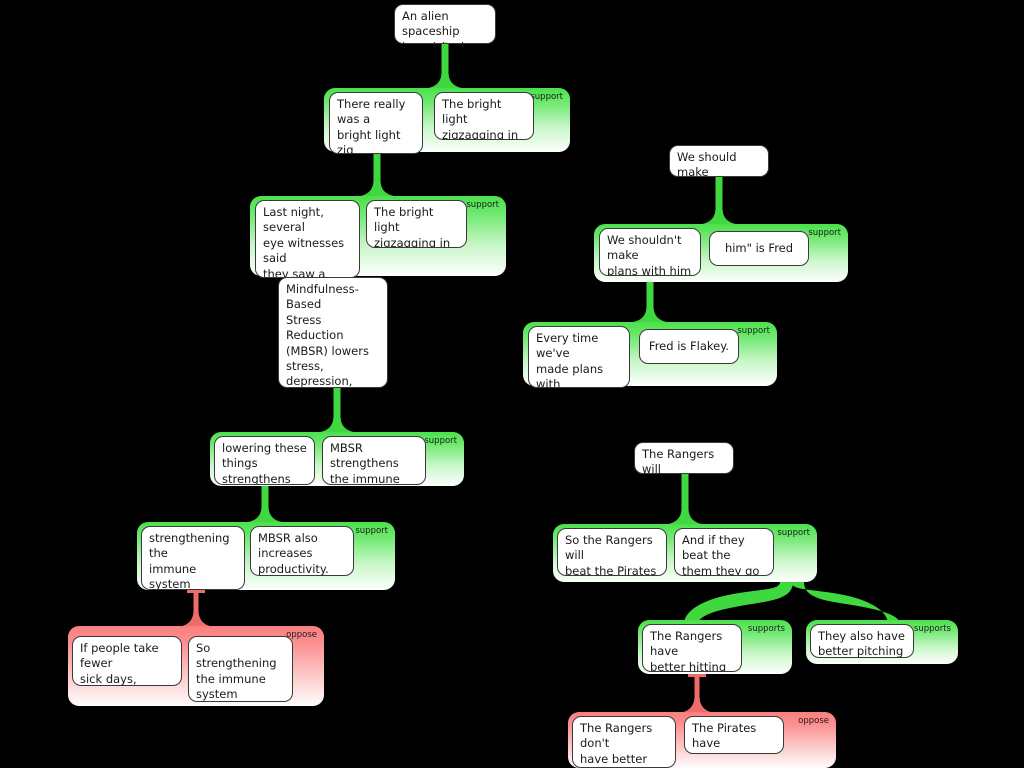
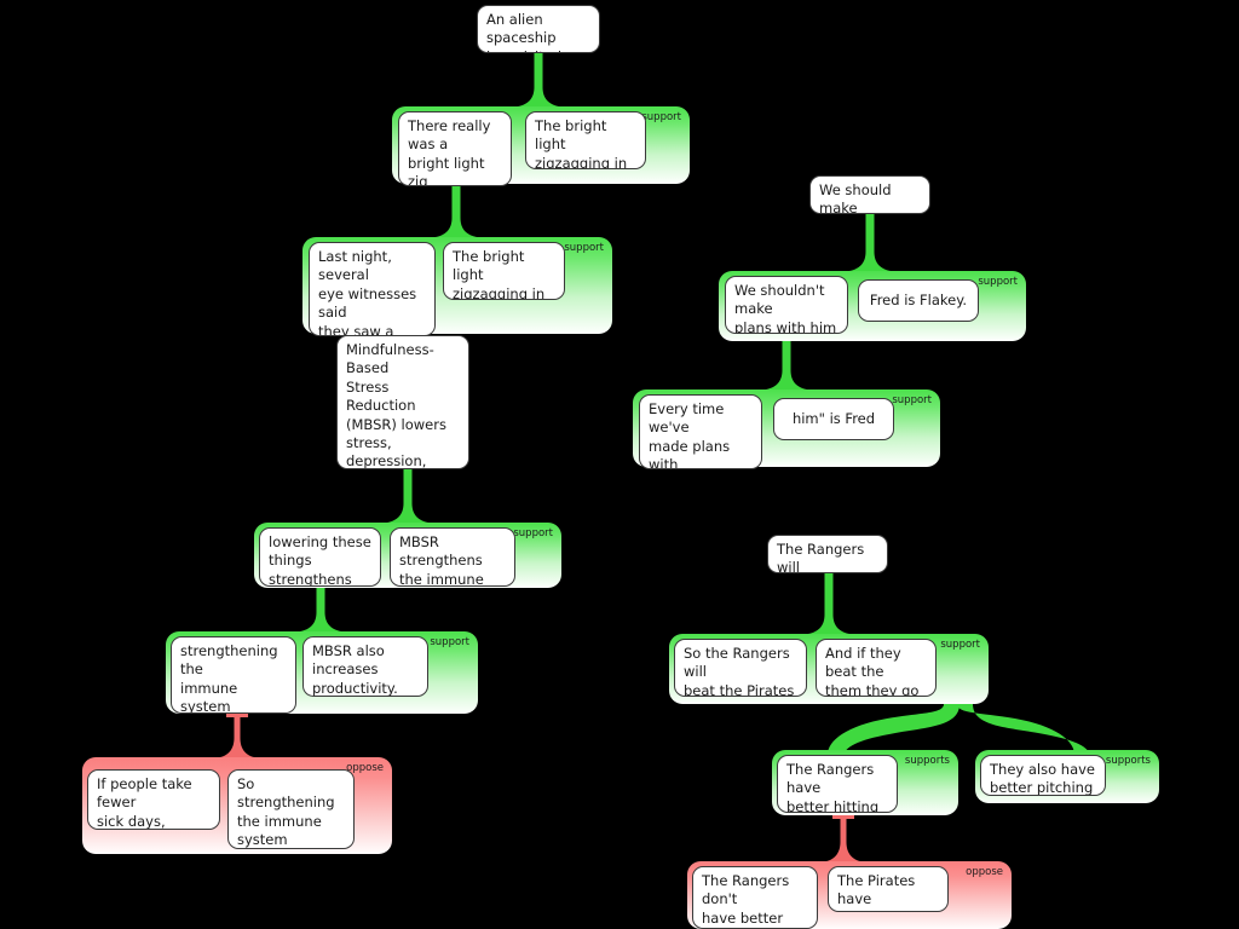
  upport
  support
  support
  support
  oppose
  support
  support
  support
  supports
  supports
  oppose
  An alien spaceship
  There really was a
  bright light zig
  The bright light
  zigzagging in
  Last night, several
  eye witnesses said
  The bright light
  zigzagging in
  Mindfulness-Based
  Stress Reduction
  (MBSR) lowers
  stress, depression,
  lowering these
  things strengthens
  MBSR strengthens
  the immune
  strengthening the
  immune system
  MBSR also
  increases
  productivity.
  If people take fewer
  So strengthening
  the immune system
  We should make
  We shouldn't make
  plans with him
- him" is Fred
+ Fred is Flakey.
  Every time we've
  made plans with
- Fred is Flakey.
+ him" is Fred
  The Rangers will
  So the Rangers will
  beat the Pirates
  And if they beat the
  The Rangers have
  better hitting
  They also have
  better pitching
  The Rangers don't
  The Pirates have
